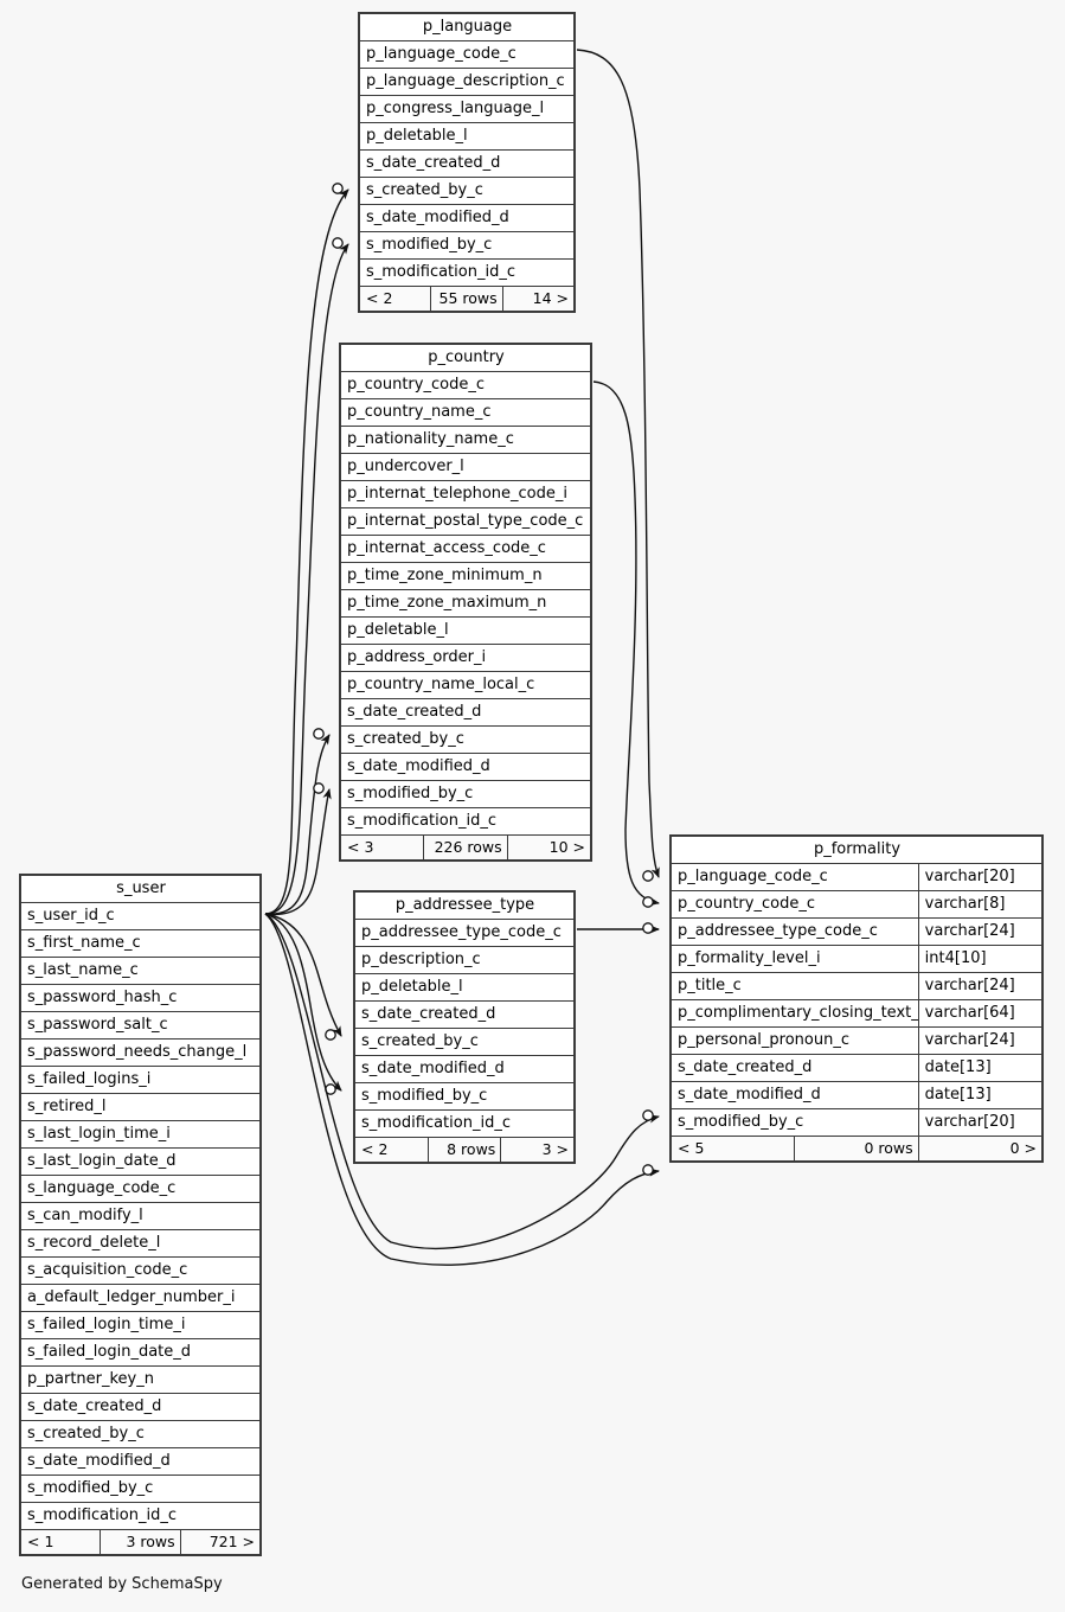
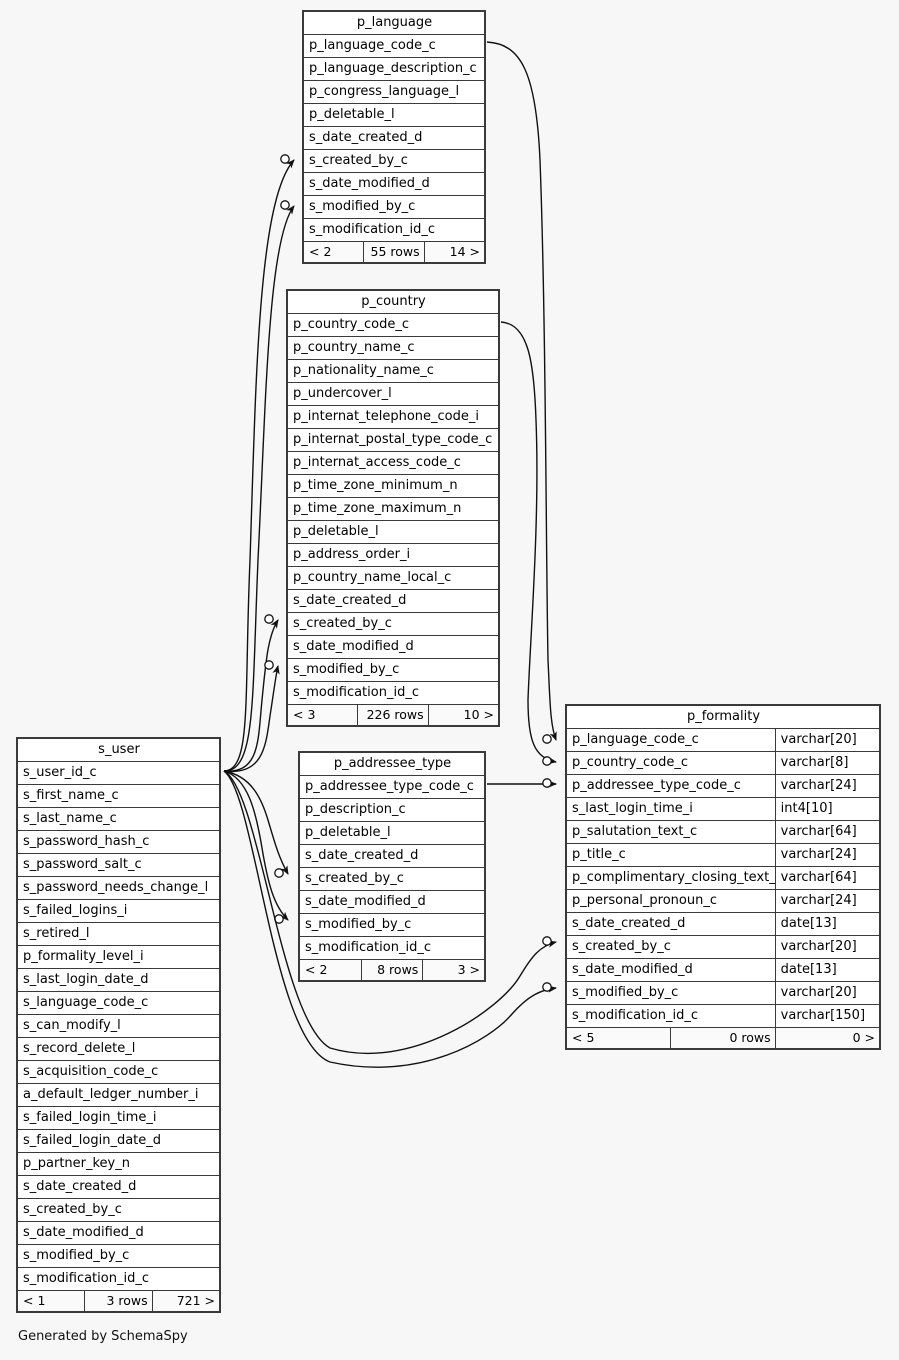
  p_language
  p_language_code_c
  p_language_description_c
  p_congress_language_l
  p_deletable_l
  s_date_created_d
  s_created_by_c
  s_date_modified_d
  s_modified_by_c
  s_modification_id_c
  < 2	55 rows	14 >
  p_country
  p_country_code_c
  p_country_name_c
  p_nationality_name_c
  p_undercover_l
  p_internat_telephone_code_i
  p_internat_postal_type_code_c
  p_internat_access_code_c
  p_time_zone_minimum_n
  p_time_zone_maximum_n
  p_deletable_l
  p_address_order_i
  p_country_name_local_c
  s_date_created_d
  s_created_by_c
  s_date_modified_d
  s_modified_by_c
  s_modification_id_c
  < 3	226 rows	10 >
  p_addressee_type
  p_addressee_type_code_c
  p_description_c
  p_deletable_l
  s_date_created_d
  s_created_by_c
  s_date_modified_d
  s_modified_by_c
  s_modification_id_c
  < 2	8 rows	3 >
  s_user
  s_user_id_c
  s_first_name_c
  s_last_name_c
  s_password_hash_c
  s_password_salt_c
  s_password_needs_change_l
  s_failed_logins_i
  s_retired_l
- s_last_login_time_i
+ p_formality_level_i
  s_last_login_date_d
  s_language_code_c
  s_can_modify_l
  s_record_delete_l
  s_acquisition_code_c
  a_default_ledger_number_i
  s_failed_login_time_i
  s_failed_login_date_d
  p_partner_key_n
  s_date_created_d
  s_created_by_c
  s_date_modified_d
  s_modified_by_c
  s_modification_id_c
  < 1	3 rows	721 >
  p_formality
  p_language_code_c	varchar[20]
  p_country_code_c	varchar[8]
  p_addressee_type_code_c	varchar[24]
- p_formality_level_i	int4[10]
+ s_last_login_time_i	int4[10]
+ p_salutation_text_c	varchar[64]
  p_title_c	varchar[24]
  p_complimentary_closing_text_	varchar[64]
  p_personal_pronoun_c	varchar[24]
  s_date_created_d	date[13]
+ s_created_by_c	varchar[20]
  s_date_modified_d	date[13]
  s_modified_by_c	varchar[20]
+ s_modification_id_c	varchar[150]
  < 5	0 rows	0 >
  Generated by SchemaSpy
